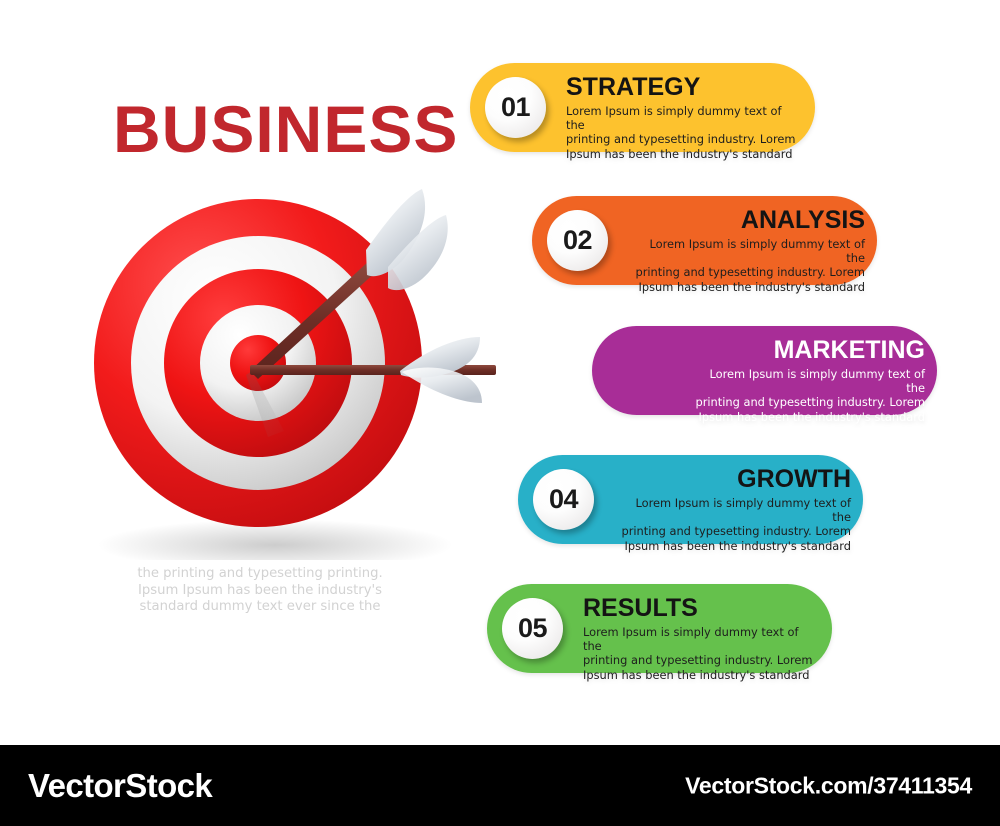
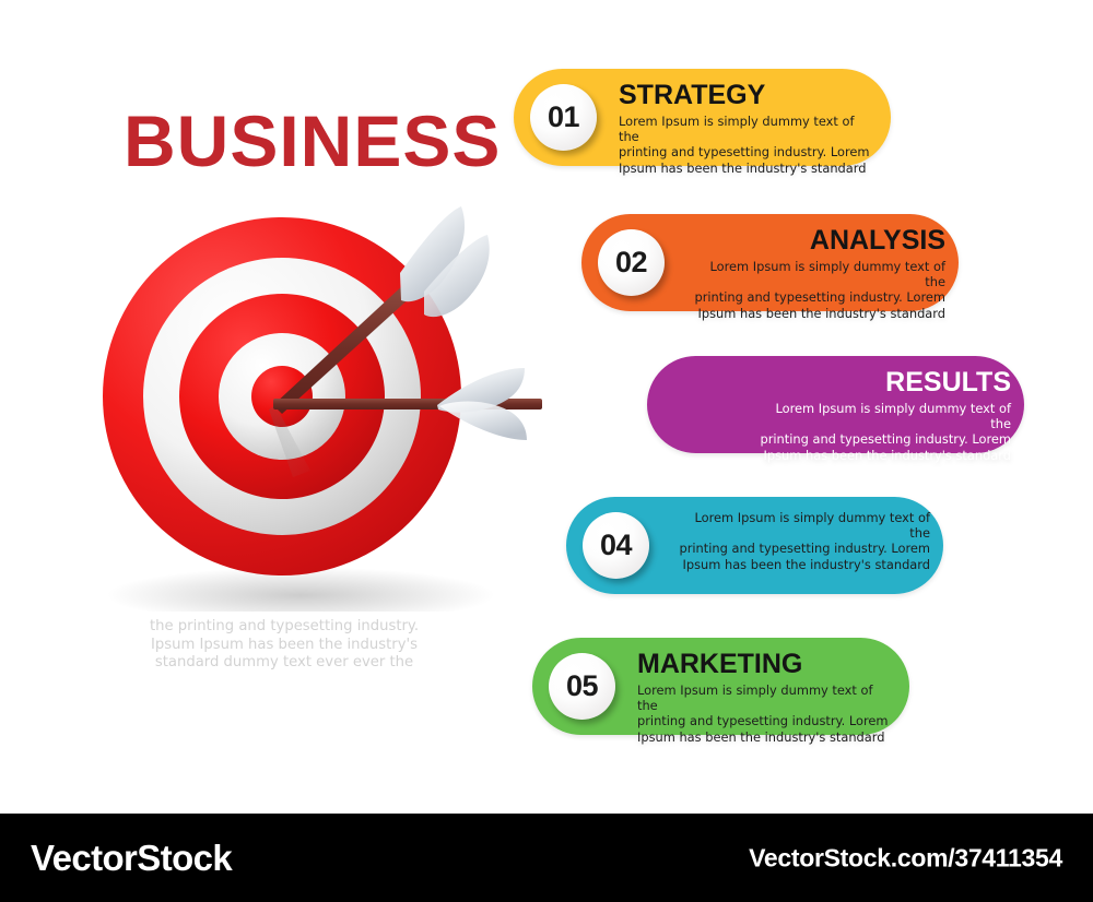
  BUSINESS
- the printing and typesetting printing.
+ the printing and typesetting industry.
  Ipsum Ipsum has been the industry's
- standard dummy text ever since the
+ standard dummy text ever ever the
  01
  STRATEGY
  Lorem Ipsum is simply dummy text of the
  printing and typesetting industry. Lorem
  Ipsum has been the industry's standard
  02
  ANALYSIS
  Lorem Ipsum is simply dummy text of the
  printing and typesetting industry. Lorem
  Ipsum has been the industry's standard
- MARKETING
+ RESULTS
  Lorem Ipsum is simply dummy text of the
  printing and typesetting industry. Lorem
  Ipsum has been the industry's standard
  04
- GROWTH
  Lorem Ipsum is simply dummy text of the
  printing and typesetting industry. Lorem
  Ipsum has been the industry's standard
  05
- RESULTS
+ MARKETING
  Lorem Ipsum is simply dummy text of the
  printing and typesetting industry. Lorem
  Ipsum has been the industry's standard
  VectorStock
  VectorStock.com/37411354
